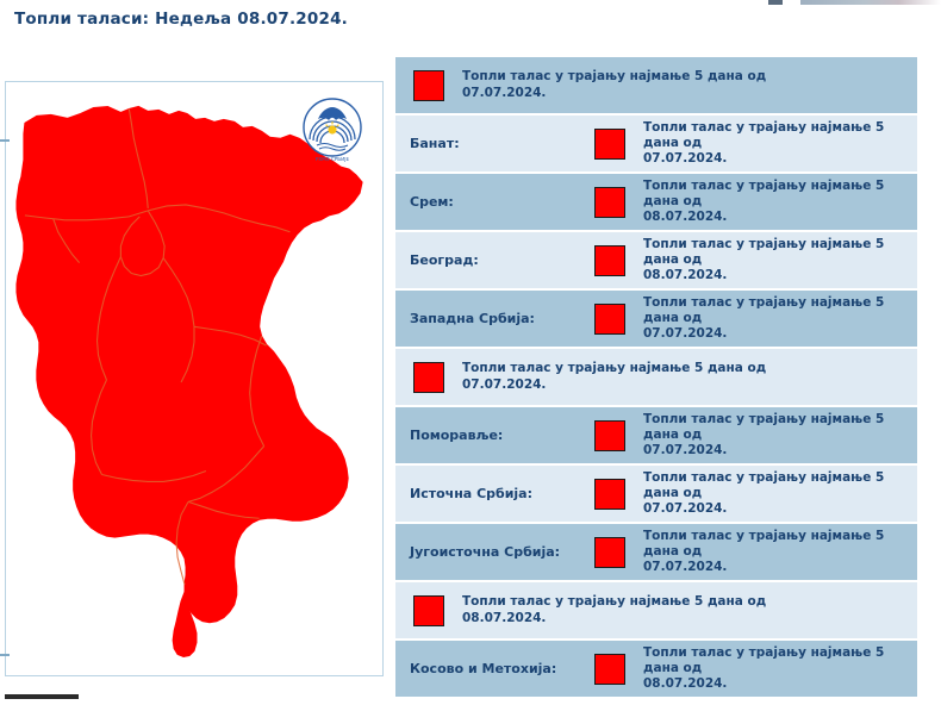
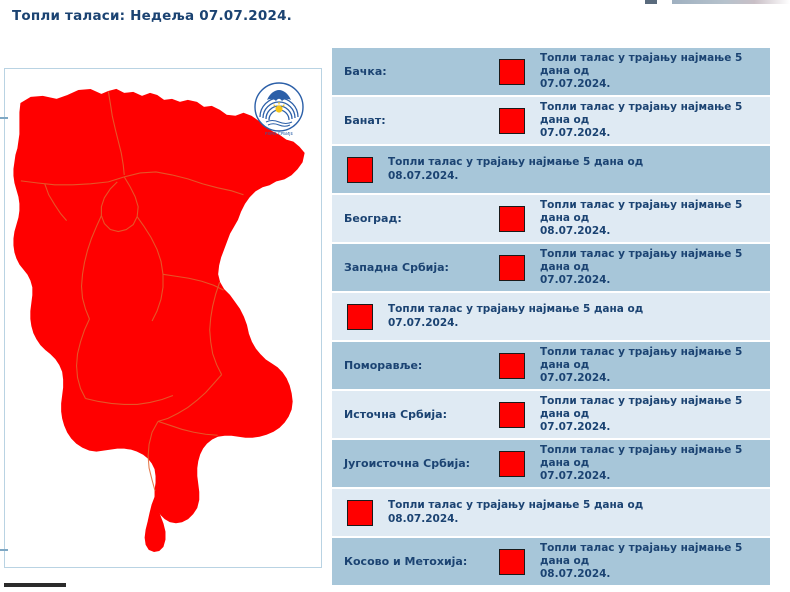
- Топли таласи: Недеља 08.07.2024.
+ Топли таласи: Недеља 07.07.2024.
+ Бачка:
  Топли талас у трајању најмање 5 дана од
  07.07.2024.
  Банат:
  Топли талас у трајању најмање 5 дана од
  07.07.2024.
- Срем:
  Топли талас у трајању најмање 5 дана од
  08.07.2024.
  Београд:
  Топли талас у трајању најмање 5 дана од
  08.07.2024.
  Западна Србија:
  Топли талас у трајању најмање 5 дана од
  07.07.2024.
  Топли талас у трајању најмање 5 дана од
  07.07.2024.
  Поморавље:
  Топли талас у трајању најмање 5 дана од
  07.07.2024.
  Источна Србија:
  Топли талас у трајању најмање 5 дана од
  07.07.2024.
  Југоисточна Србија:
  Топли талас у трајању најмање 5 дана од
  07.07.2024.
  Топли талас у трајању најмање 5 дана од
  08.07.2024.
  Косово и Метохија:
  Топли талас у трајању најмање 5 дана од
  08.07.2024.
